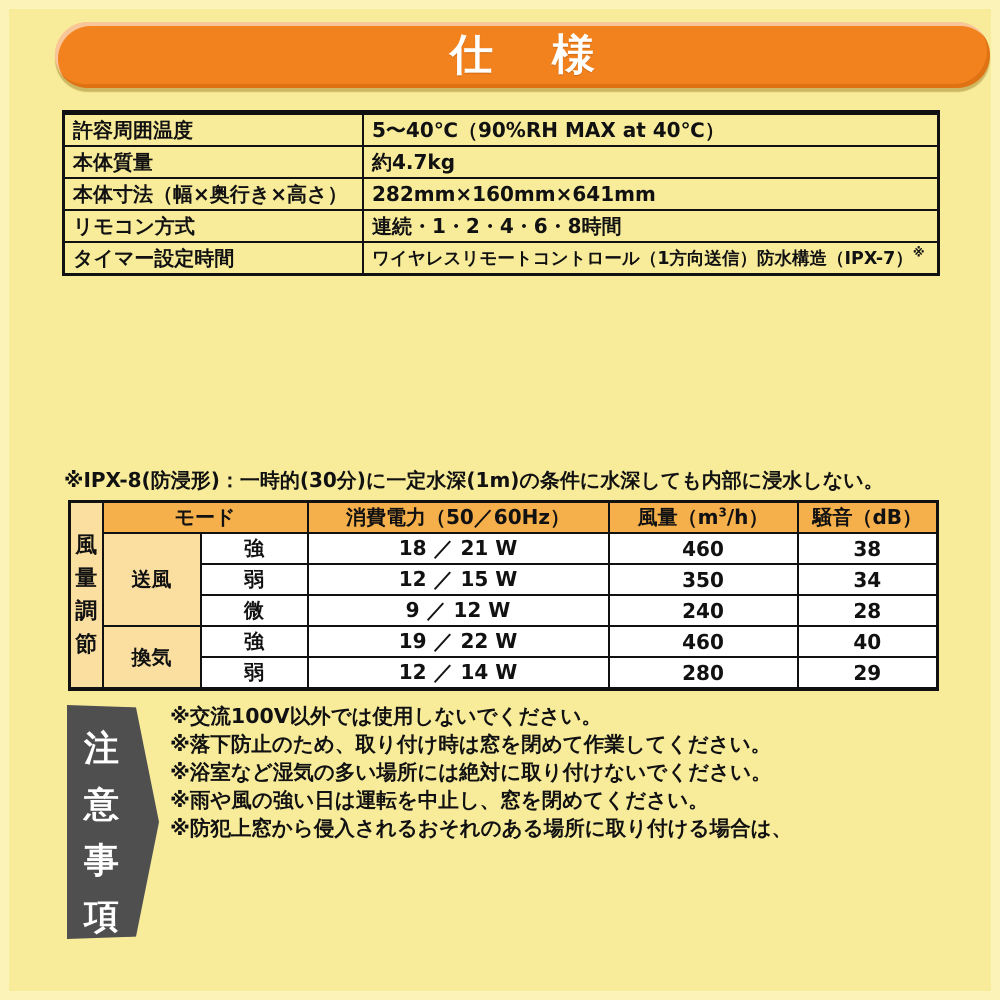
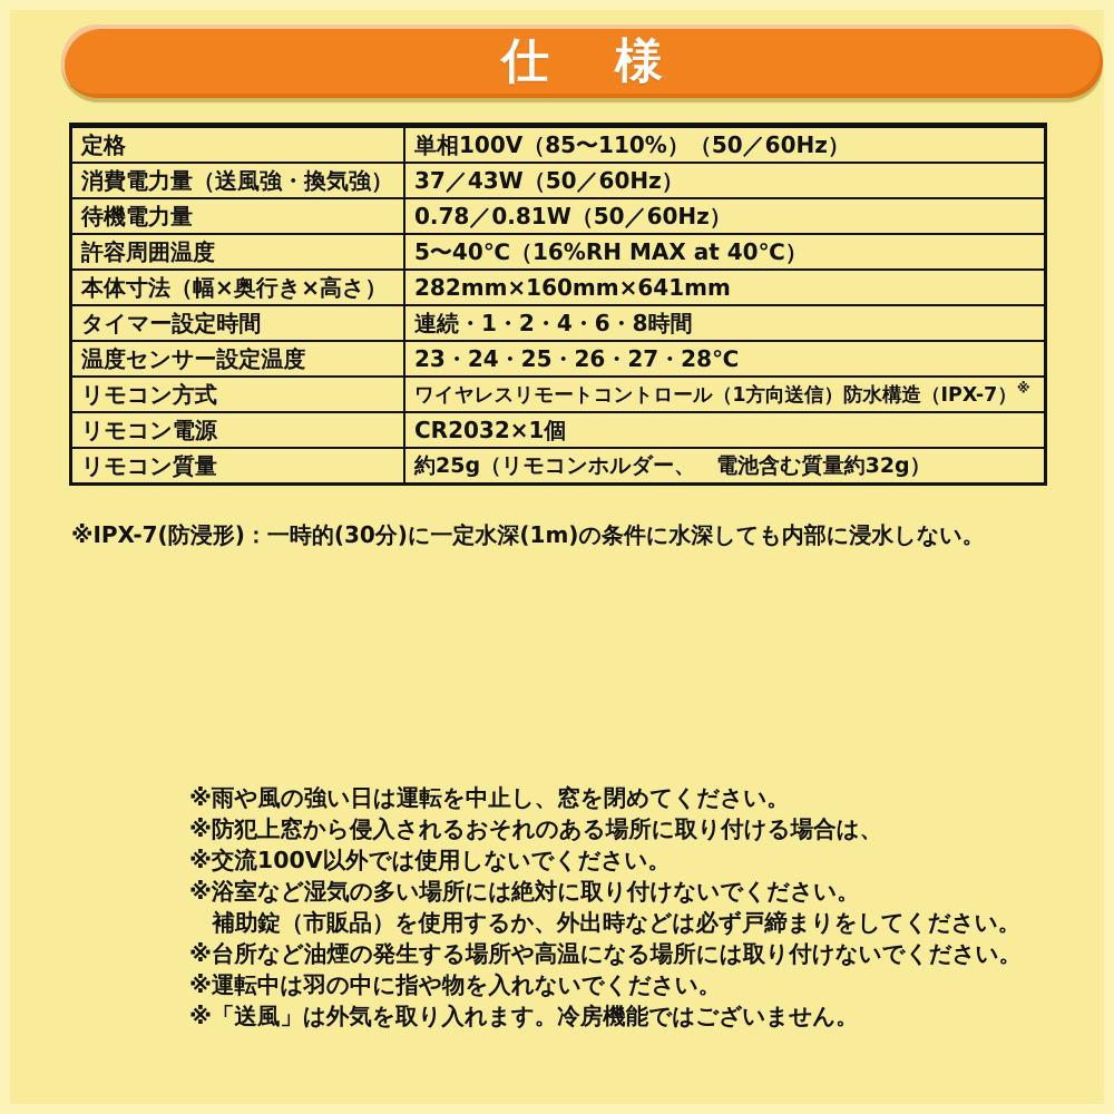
  仕 様
+ 定格	単相100V（85〜110%）（50／60Hz）
+ 消費電力量（送風強・換気強）	37／43W（50／60Hz）
+ 待機電力量	0.78／0.81W（50／60Hz）
- 許容周囲温度	5〜40℃（90%RH MAX at 40℃）
+ 許容周囲温度	5〜40℃（16%RH MAX at 40℃）
- 本体質量	約4.7kg
  本体寸法（幅×奥行き×高さ）	282mm×160mm×641mm
- リモコン方式	連続・1・2・4・6・8時間
+ タイマー設定時間	連続・1・2・4・6・8時間
+ 温度センサー設定温度	23・24・25・26・27・28℃
- タイマー設定時間	ワイヤレスリモートコントロール（1方向送信）防水構造（IPX-7）※
+ リモコン方式	ワイヤレスリモートコントロール（1方向送信）防水構造（IPX-7）※
+ リモコン電源	CR2032×1個
+ リモコン質量	約25g（リモコンホルダー、 電池含む質量約32g）
- ※IPX-8(防浸形)：一時的(30分)に一定水深(1m)の条件に水深しても内部に浸水しない。
+ ※IPX-7(防浸形)：一時的(30分)に一定水深(1m)の条件に水深しても内部に浸水しない。
- 風量調節	モード	消費電力（50／60Hz）	風量（m3/h）	騒音（dB）
- 送風	強	18 ／ 21 W	460	38
- 弱	12 ／ 15 W	350	34
- 微	9 ／ 12 W	240	28
- 換気	強	19 ／ 22 W	460	40
- 弱	12 ／ 14 W	280	29
- 注意事項
- ※交流100V以外では使用しないでください。
+ ※雨や風の強い日は運転を中止し、窓を閉めてください。
- ※落下防止のため、取り付け時は窓を閉めて作業してください。
- ※浴室など湿気の多い場所には絶対に取り付けないでください。
+ ※防犯上窓から侵入されるおそれのある場所に取り付ける場合は、
- ※雨や風の強い日は運転を中止し、窓を閉めてください。
+ ※交流100V以外では使用しないでください。
- ※防犯上窓から侵入されるおそれのある場所に取り付ける場合は、
+ ※浴室など湿気の多い場所には絶対に取り付けないでください。
+ 補助錠（市販品）を使用するか、外出時などは必ず戸締まりをしてください。
+ ※台所など油煙の発生する場所や高温になる場所には取り付けないでください。
+ ※運転中は羽の中に指や物を入れないでください。
+ ※「送風」は外気を取り入れます。冷房機能ではございません。
